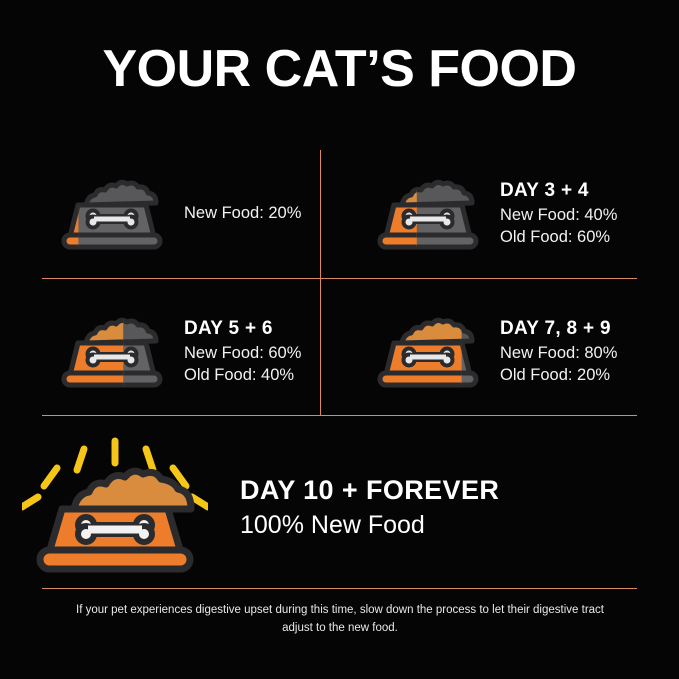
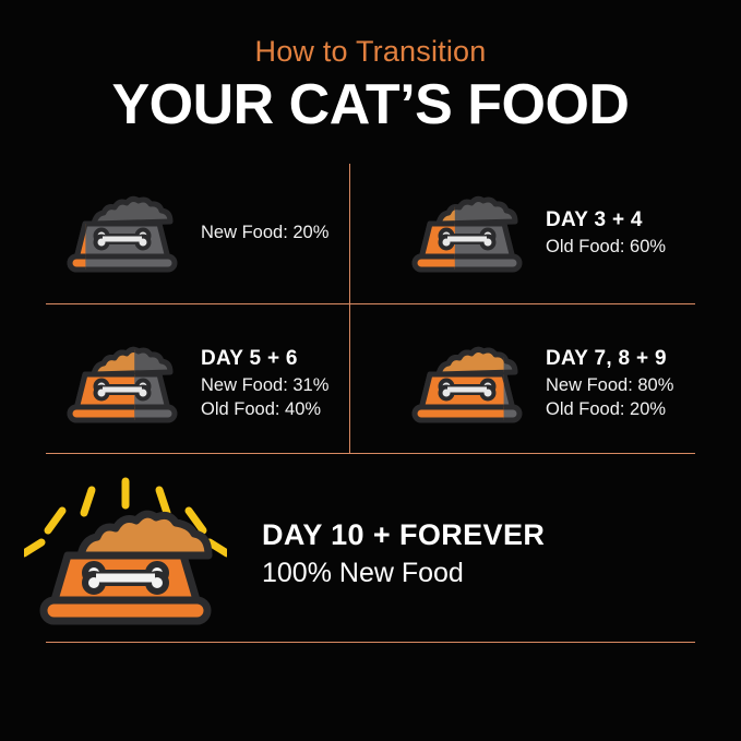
+ How to Transition
  YOUR CAT’S FOOD
  New Food: 20%
  DAY 3 + 4
- New Food: 40%
  Old Food: 60%
  DAY 5 + 6
- New Food: 60%
+ New Food: 31%
  Old Food: 40%
  DAY 7, 8 + 9
  New Food: 80%
  Old Food: 20%
  DAY 10 + FOREVER
  100% New Food
- If your pet experiences digestive upset during this time, slow down the process to let their digestive tract adjust to the new food.
